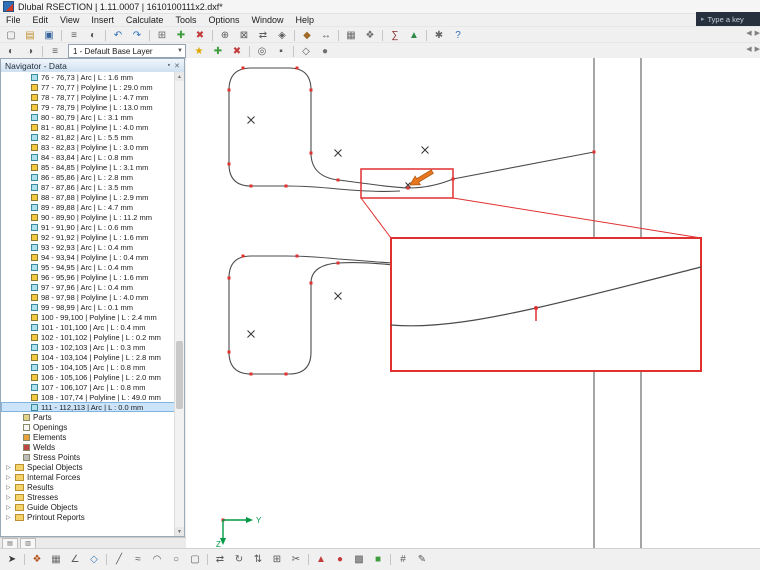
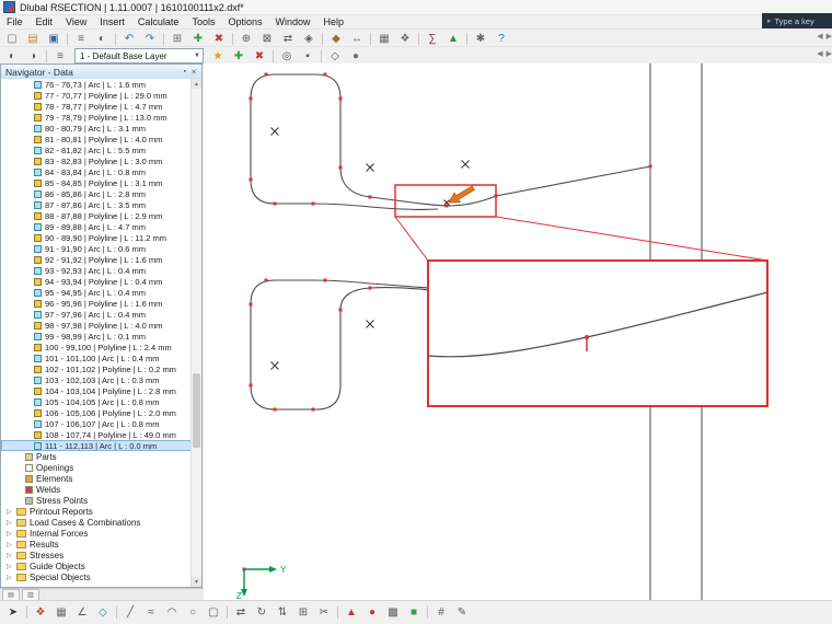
  Dlubal RSECTION | 1.11.0007 | 1610100111x2.dxf*
  File
  Edit
  View
  Insert
  Calculate
  Tools
  Options
  Window
  Help
  Type a key
  ▢
  ▤
  ▣
  ≡
  ◐
  ↶
  ↷
  ⊞
  ✚
  ✖
  ⊕
  ⊠
  ⇄
  ◈
  ◆
  ↔
  ▦
  ❖
  ∑
  ▲
  ✱
  ?
  ◐
  ◑
  ≡
  1 - Default Base Layer
  ★
  ✚
  ✖
  ◎
  ▪
  ◇
  ●
  Navigator - Data
  76 - 76,73 | Arc | L : 1.6 mm
  77 - 70,77 | Polyline | L : 29.0 mm
  78 - 78,77 | Polyline | L : 4.7 mm
  79 - 78,79 | Polyline | L : 13.0 mm
  80 - 80,79 | Arc | L : 3.1 mm
  81 - 80,81 | Polyline | L : 4.0 mm
  82 - 81,82 | Arc | L : 5.5 mm
  83 - 82,83 | Polyline | L : 3.0 mm
  84 - 83,84 | Arc | L : 0.8 mm
  85 - 84,85 | Polyline | L : 3.1 mm
  86 - 85,86 | Arc | L : 2.8 mm
  87 - 87,86 | Arc | L : 3.5 mm
  88 - 87,88 | Polyline | L : 2.9 mm
  89 - 89,88 | Arc | L : 4.7 mm
  90 - 89,90 | Polyline | L : 11.2 mm
  91 - 91,90 | Arc | L : 0.6 mm
  92 - 91,92 | Polyline | L : 1.6 mm
  93 - 92,93 | Arc | L : 0.4 mm
  94 - 93,94 | Polyline | L : 0.4 mm
  95 - 94,95 | Arc | L : 0.4 mm
  96 - 95,96 | Polyline | L : 1.6 mm
  97 - 97,96 | Arc | L : 0.4 mm
  98 - 97,98 | Polyline | L : 4.0 mm
  99 - 98,99 | Arc | L : 0.1 mm
  100 - 99,100 | Polyline | L : 2.4 mm
  101 - 101,100 | Arc | L : 0.4 mm
  102 - 101,102 | Polyline | L : 0.2 mm
  103 - 102,103 | Arc | L : 0.3 mm
  104 - 103,104 | Polyline | L : 2.8 mm
  105 - 104,105 | Arc | L : 0.8 mm
  106 - 105,106 | Polyline | L : 2.0 mm
  107 - 106,107 | Arc | L : 0.8 mm
  108 - 107,74 | Polyline | L : 49.0 mm
  111 - 112,113 | Arc | L : 0.0 mm
  Parts
  Openings
  Elements
  Welds
  Stress Points
- Special Objects
+ Printout Reports
+ Load Cases & Combinations
  Internal Forces
  Results
  Stresses
  Guide Objects
- Printout Reports
+ Special Objects
  Y
  Z
  ➤
  ❖
  ▦
  ∠
  ◇
  ╱
  ≈
  ◠
  ○
  ▢
  ⇄
  ↻
  ⇅
  ⊞
  ✂
  ▲
  ●
  ▩
  ■
  #
  ✎
